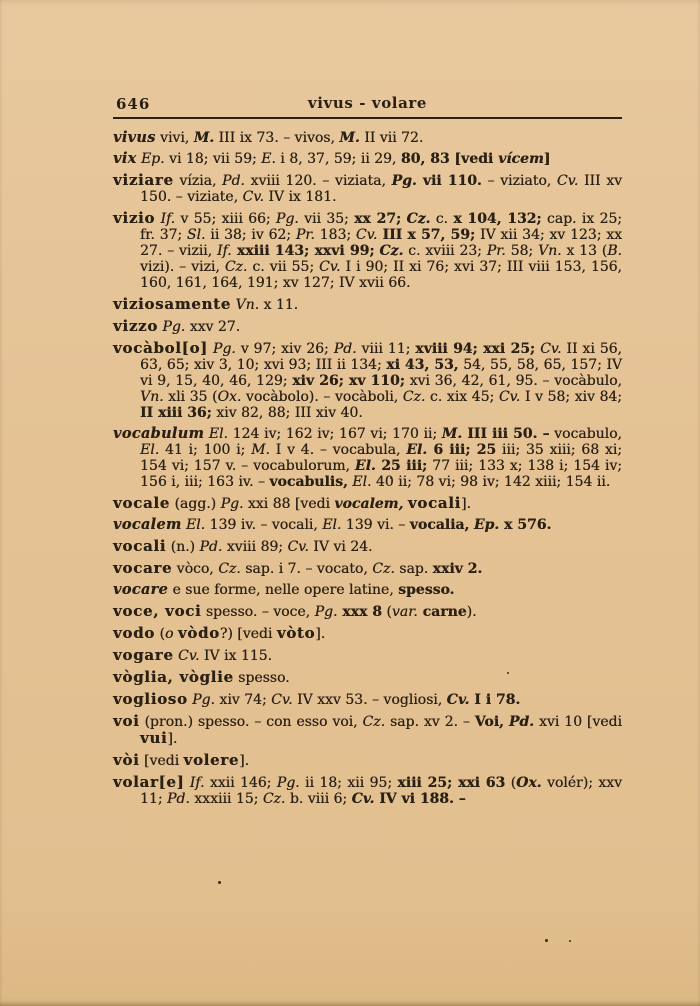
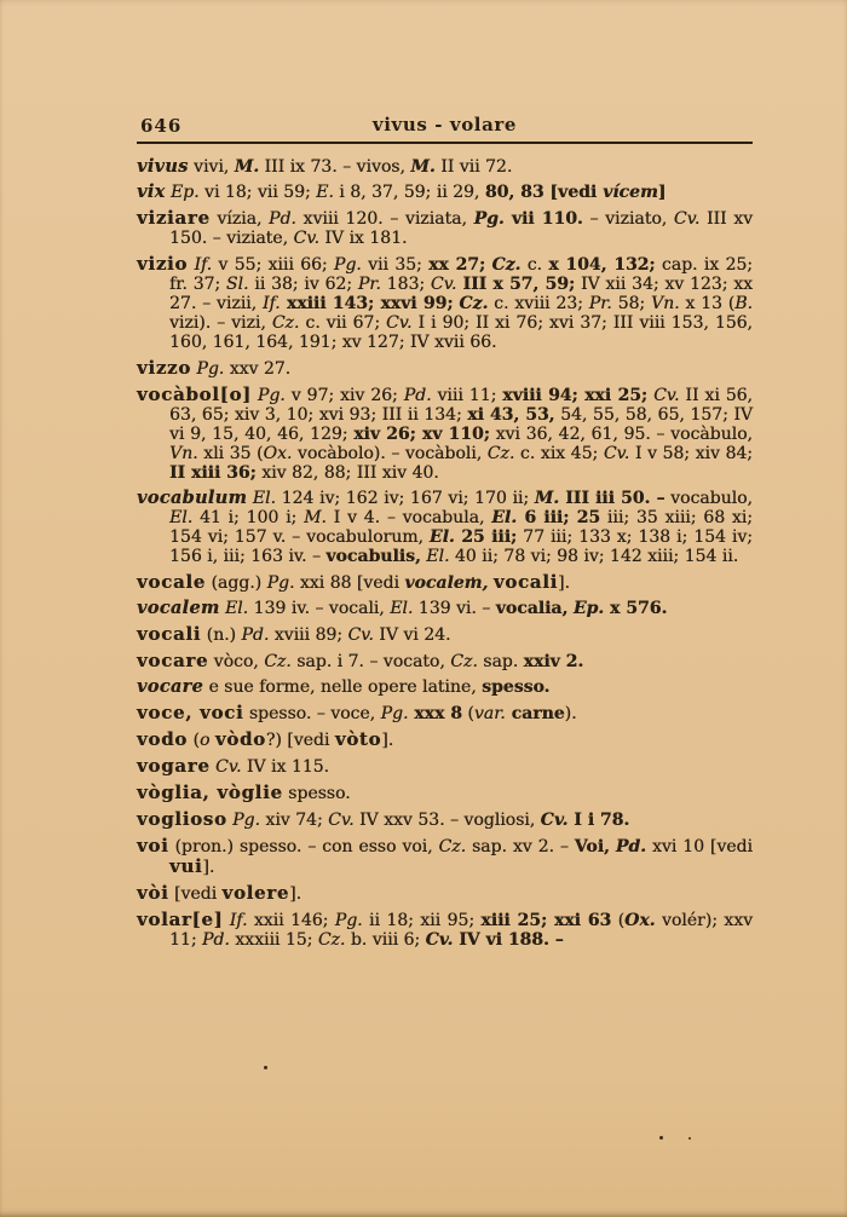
  646
  vivus - volare
  vivus vivi, M. III ix 73. – vivos, M. II vii 72.
  vix Ep. vi 18; vii 59; E. i 8, 37, 59; ii 29, 80, 83 [vedi vícem]
  viziare vízia, Pd. xviii 120. – viziata, Pg. vii 110. – viziato, Cv. III xv 150. – viziate, Cv. IV ix 181.
- vizio If. v 55; xiii 66; Pg. vii 35; xx 27; Cz. c. x 104, 132; cap. ix 25; fr. 37; Sl. ii 38; iv 62; Pr. 183; Cv. III x 57, 59; IV xii 34; xv 123; xx 27. – vizii, If. xxiii 143; xxvi 99; Cz. c. xviii 23; Pr. 58; Vn. x 13 (B. vizi). – vizi, Cz. c. vii 55; Cv. I i 90; II xi 76; xvi 37; III viii 153, 156, 160, 161, 164, 191; xv 127; IV xvii 66.
+ vizio If. v 55; xiii 66; Pg. vii 35; xx 27; Cz. c. x 104, 132; cap. ix 25; fr. 37; Sl. ii 38; iv 62; Pr. 183; Cv. III x 57, 59; IV xii 34; xv 123; xx 27. – vizii, If. xxiii 143; xxvi 99; Cz. c. xviii 23; Pr. 58; Vn. x 13 (B. vizi). – vizi, Cz. c. vii 67; Cv. I i 90; II xi 76; xvi 37; III viii 153, 156, 160, 161, 164, 191; xv 127; IV xvii 66.
- viziosamente Vn. x 11.
  vizzo Pg. xxv 27.
  vocàbol[o] Pg. v 97; xiv 26; Pd. viii 11; xviii 94; xxi 25; Cv. II xi 56, 63, 65; xiv 3, 10; xvi 93; III ii 134; xi 43, 53, 54, 55, 58, 65, 157; IV vi 9, 15, 40, 46, 129; xiv 26; xv 110; xvi 36, 42, 61, 95. – vocàbulo, Vn. xli 35 (Ox. vocàbolo). – vocàboli, Cz. c. xix 45; Cv. I v 58; xiv 84; II xiii 36; xiv 82, 88; III xiv 40.
  vocabulum El. 124 iv; 162 iv; 167 vi; 170 ii; M. III iii 50. – vocabulo, El. 41 i; 100 i; M. I v 4. – vocabula, El. 6 iii; 25 iii; 35 xiii; 68 xi; 154 vi; 157 v. – vocabulorum, El. 25 iii; 77 iii; 133 x; 138 i; 154 iv; 156 i, iii; 163 iv. – vocabulis, El. 40 ii; 78 vi; 98 iv; 142 xiii; 154 ii.
  vocale (agg.) Pg. xxi 88 [vedi vocalem, vocali].
  vocalem El. 139 iv. – vocali, El. 139 vi. – vocalia, Ep. x 576.
  vocali (n.) Pd. xviii 89; Cv. IV vi 24.
  vocare vòco, Cz. sap. i 7. – vocato, Cz. sap. xxiv 2.
  vocare e sue forme, nelle opere latine, spesso.
  voce, voci spesso. – voce, Pg. xxx 8 (var. carne).
  vodo (o vòdo?) [vedi vòto].
  vogare Cv. IV ix 115.
  vòglia, vòglie spesso.
  voglioso Pg. xiv 74; Cv. IV xxv 53. – vogliosi, Cv. I i 78.
  voi (pron.) spesso. – con esso voi, Cz. sap. xv 2. – Voi, Pd. xvi 10 [vedi vui].
  vòi [vedi volere].
  volar[e] If. xxii 146; Pg. ii 18; xii 95; xiii 25; xxi 63 (Ox. volér); xxv 11; Pd. xxxiii 15; Cz. b. viii 6; Cv. IV vi 188. –
